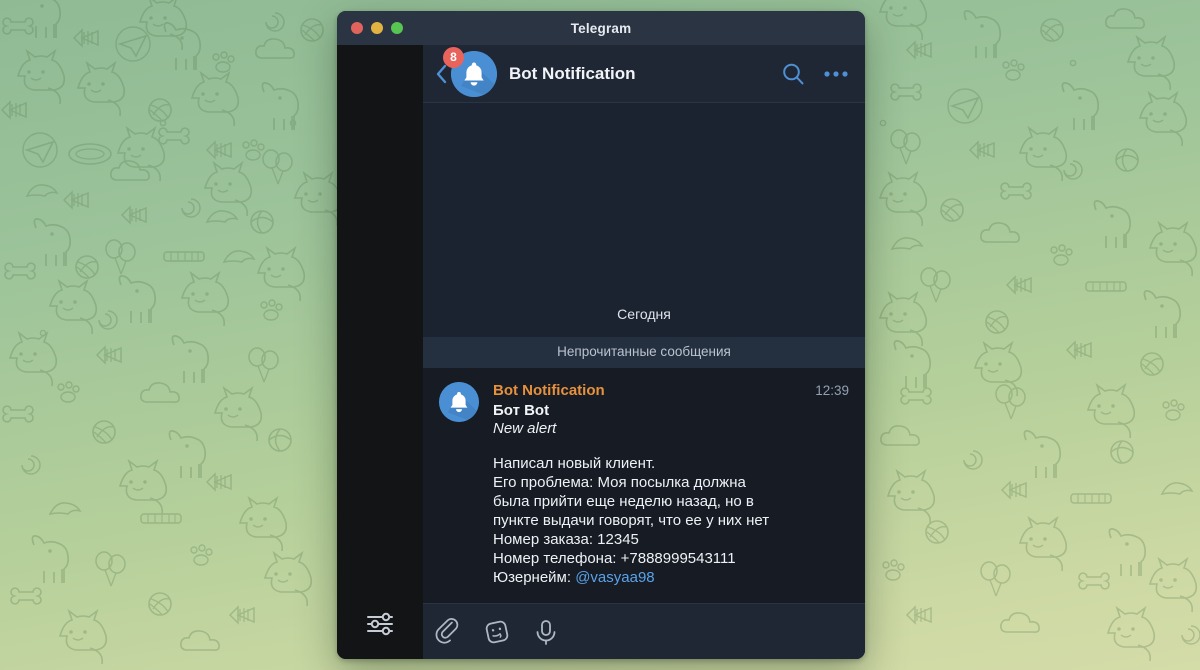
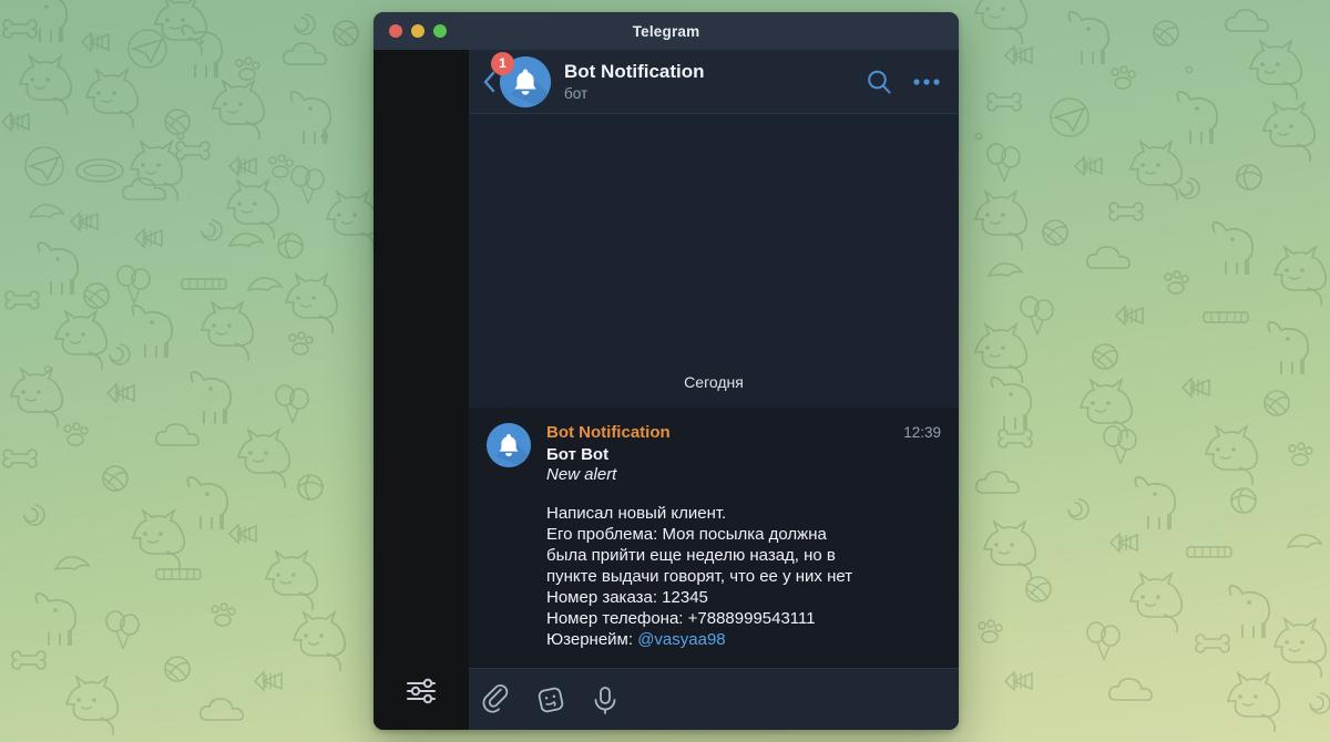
  Telegram
- 8
+ 1
  Bot Notification
+ бот
  Сегодня
- Непрочитанные сообщения
  Bot Notification
  12:39
  Бот Bot
  New alert
  Написал новый клиент.
  Его проблема: Моя посылка должна была прийти еще неделю назад, но в пункте выдачи говорят, что ее у них нет
  Номер заказа: 12345
  Номер телефона: +7888999543111
  Юзернейм: @vasyaa98
